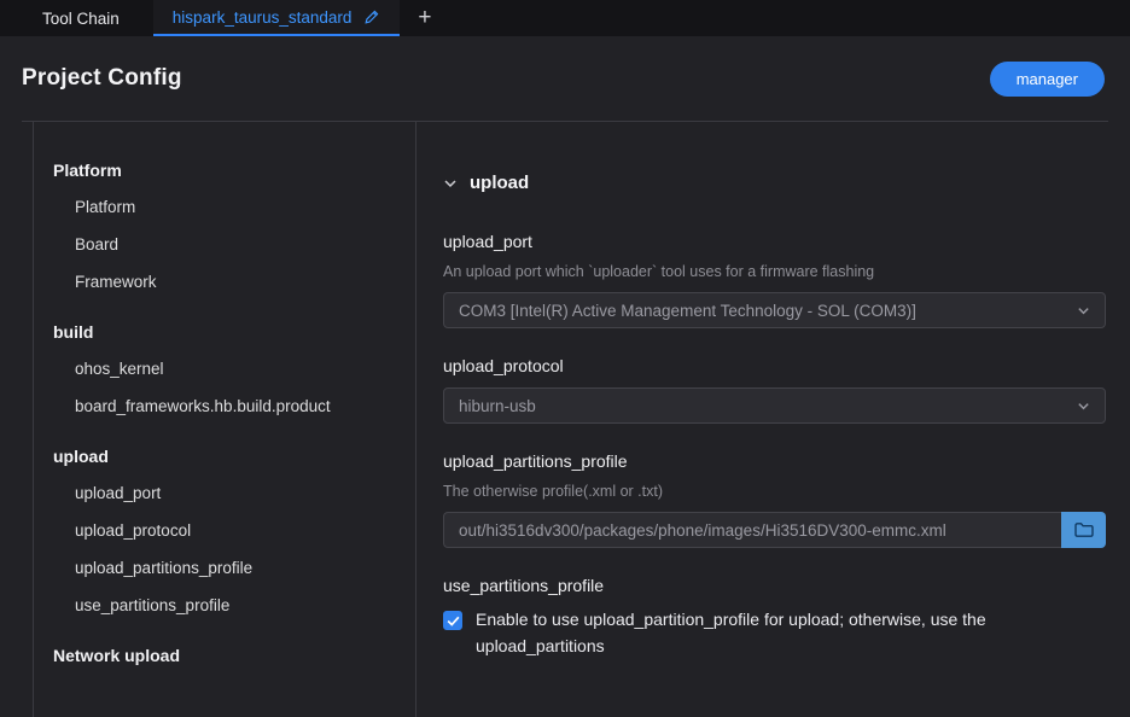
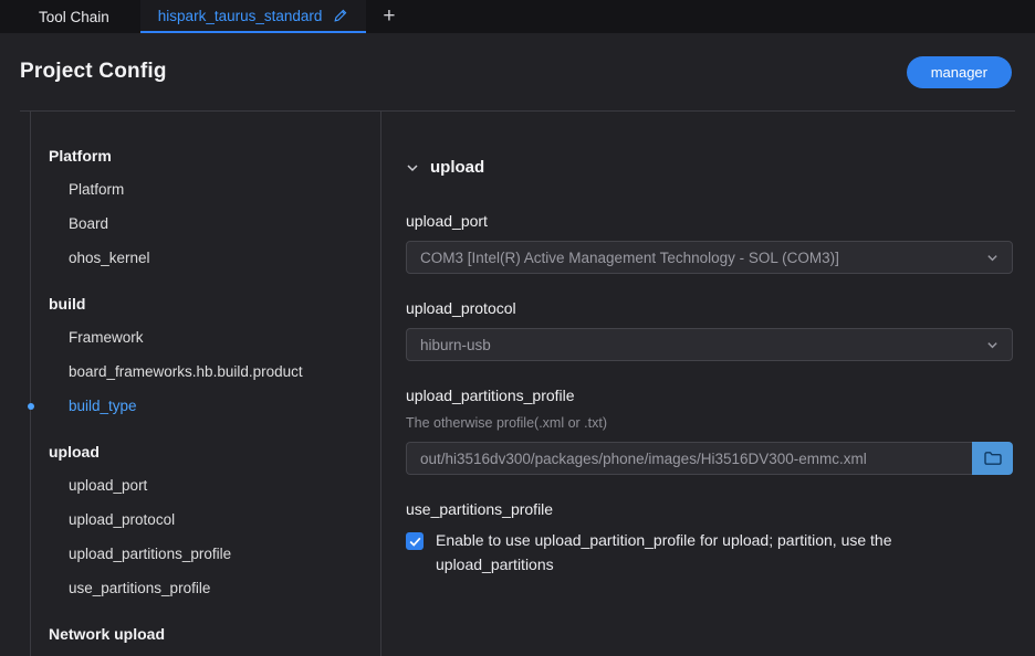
  Tool Chain
  hispark_taurus_standard
  +
  Project Config
  manager
  Platform
  Platform
  Board
- Framework
+ ohos_kernel
  build
- ohos_kernel
+ Framework
  board_frameworks.hb.build.product
+ build_type
  upload
  upload_port
  upload_protocol
  upload_partitions_profile
  use_partitions_profile
  Network upload
  upload
  upload_port
- An upload port which `uploader` tool uses for a firmware flashing
  COM3 [Intel(R) Active Management Technology - SOL (COM3)]
  upload_protocol
  hiburn-usb
  upload_partitions_profile
  The otherwise profile(.xml or .txt)
  out/hi3516dv300/packages/phone/images/Hi3516DV300-emmc.xml
  use_partitions_profile
- Enable to use upload_partition_profile for upload; otherwise, use the upload_partitions
+ Enable to use upload_partition_profile for upload; partition, use the upload_partitions
